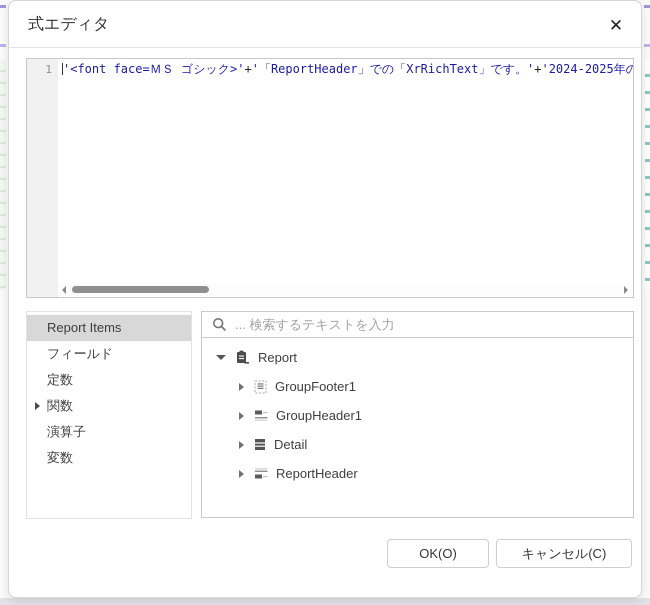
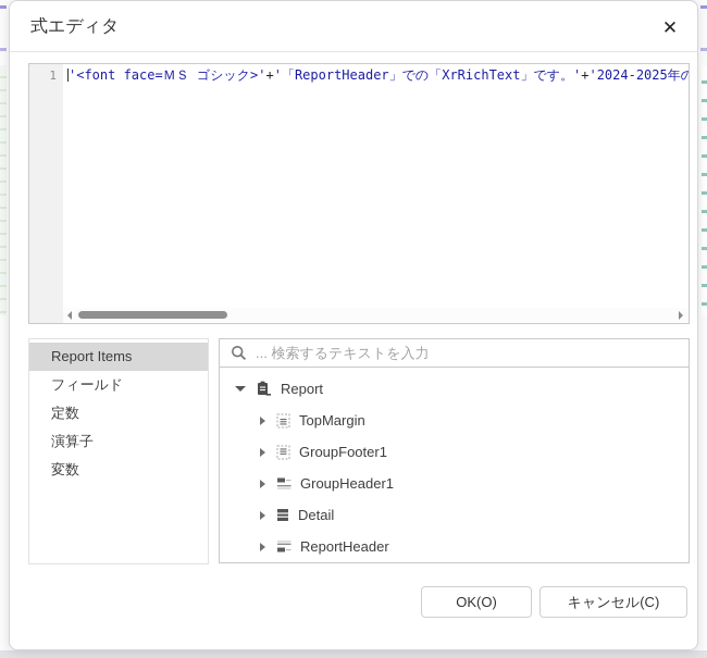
  式エディタ
  ✕
  1
  '<font face=ＭＳ ゴシック>'+'「ReportHeader」での「XrRichText」です。'+'2024-2025年の
  Report Items
  フィールド
  定数
- 関数
  演算子
  変数
  ... 検索するテキストを入力
  Report
+ TopMargin
  GroupFooter1
  GroupHeader1
  Detail
  ReportHeader
  OK(O)
  キャンセル(C)
